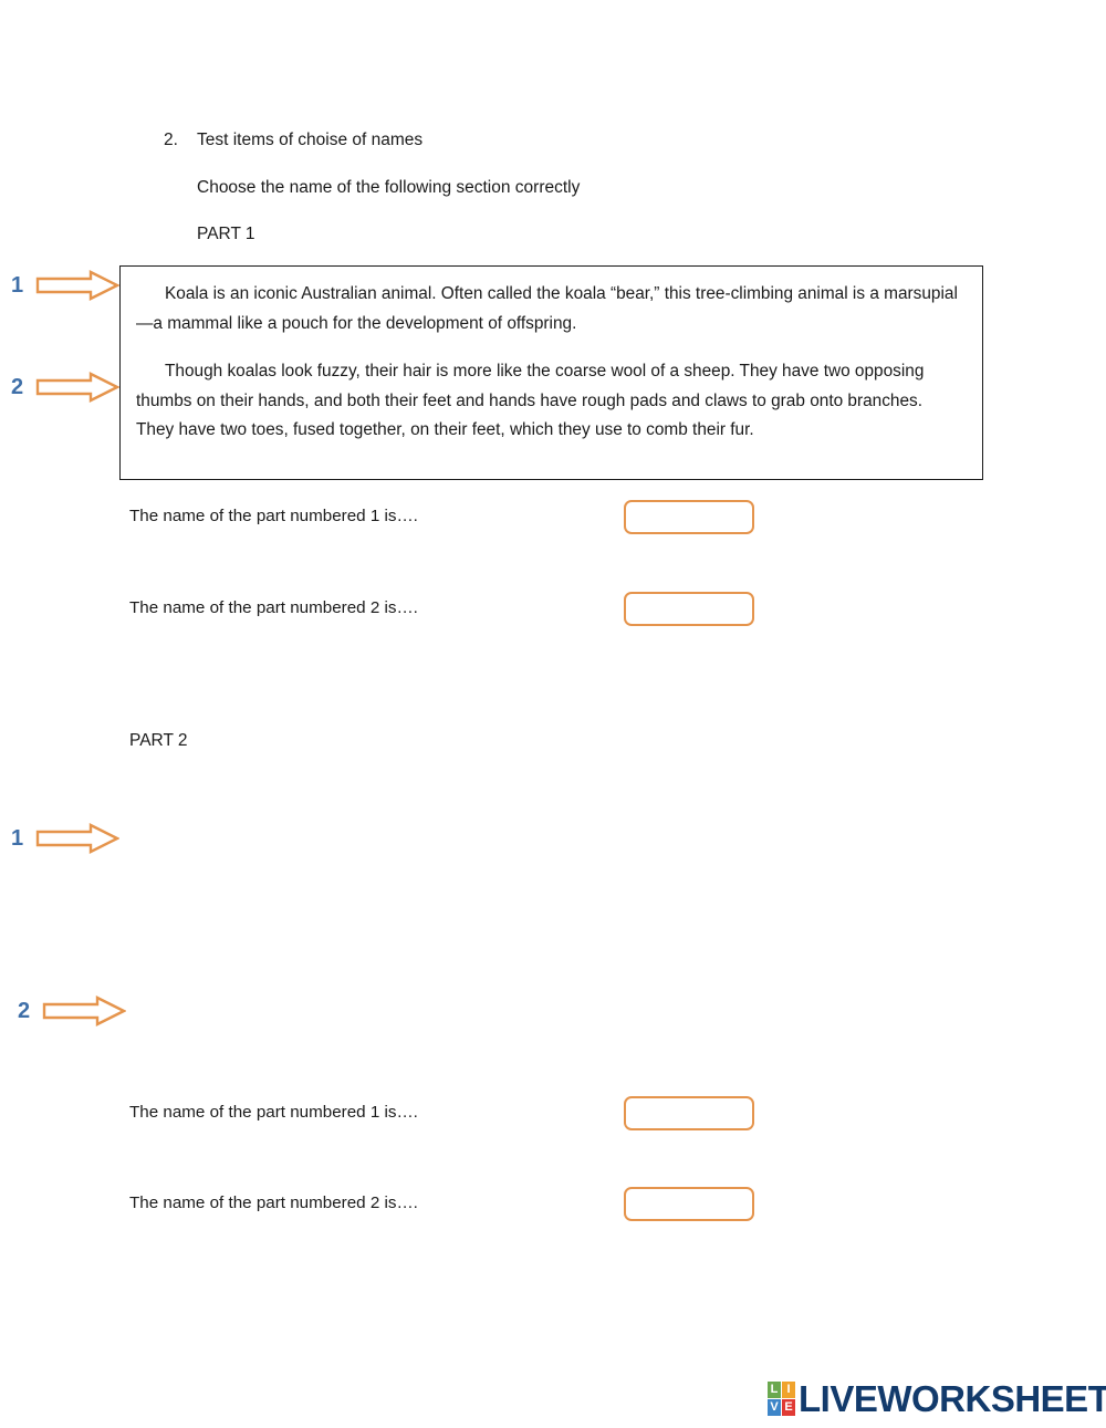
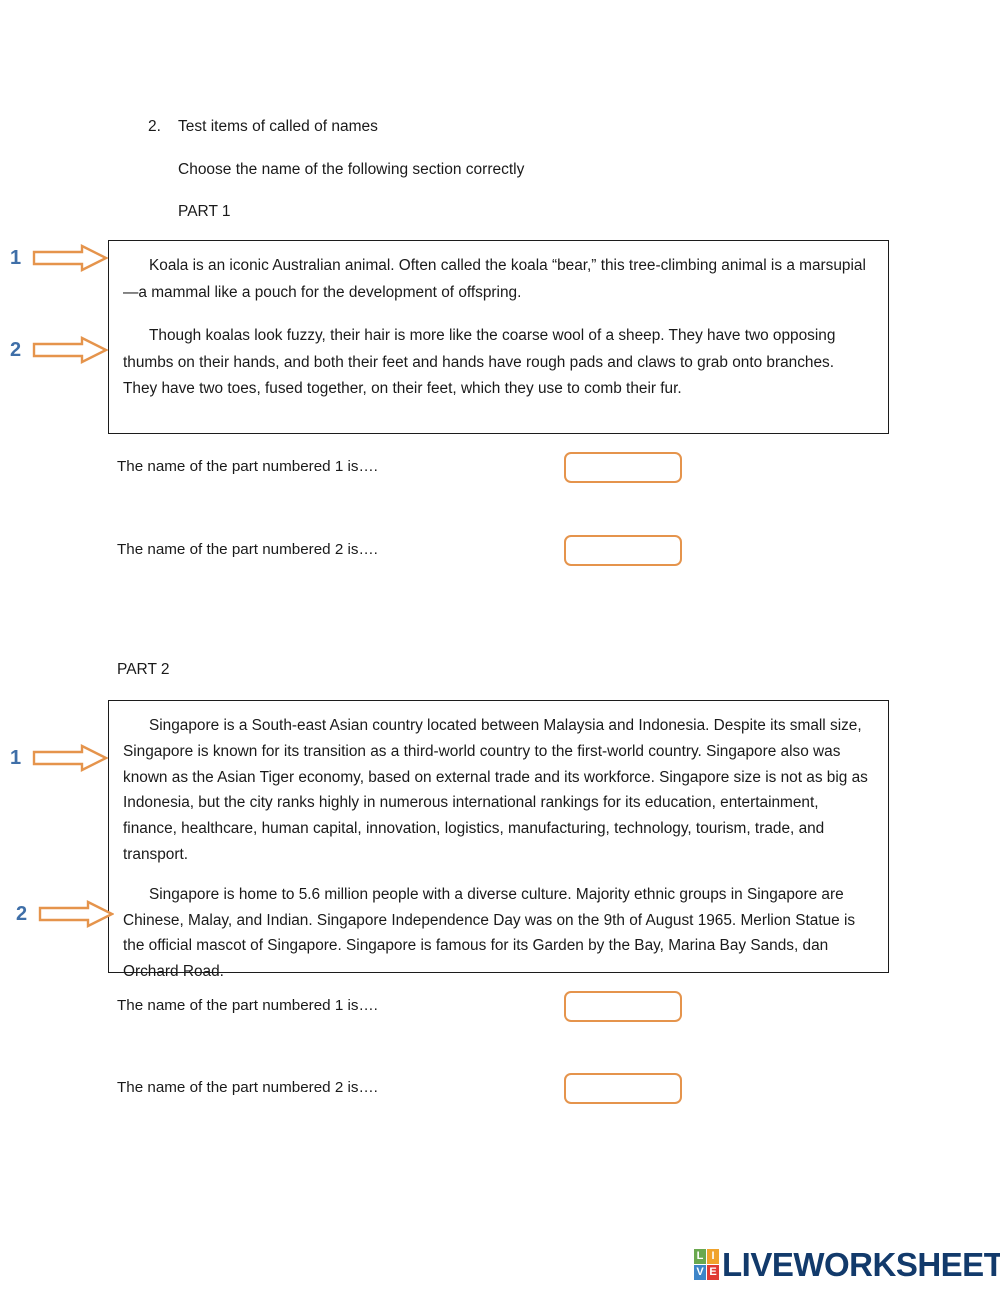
  2.
- Test items of choise of names
+ Test items of called of names
  Choose the name of the following section correctly
  PART 1
  Koala is an iconic Australian animal. Often called the koala “bear,” this tree-climbing animal is a marsupial—a mammal like a pouch for the development of offspring.
  Though koalas look fuzzy, their hair is more like the coarse wool of a sheep. They have two opposing thumbs on their hands, and both their feet and hands have rough pads and claws to grab onto branches. They have two toes, fused together, on their feet, which they use to comb their fur.
  1
  2
  The name of the part numbered 1 is….
  The name of the part numbered 2 is….
  PART 2
+ Singapore is a South-east Asian country located between Malaysia and Indonesia. Despite its small size, Singapore is known for its transition as a third-world country to the first-world country. Singapore also was known as the Asian Tiger economy, based on external trade and its workforce. Singapore size is not as big as Indonesia, but the city ranks highly in numerous international rankings for its education, entertainment, finance, healthcare, human capital, innovation, logistics, manufacturing, technology, tourism, trade, and transport.
+ Singapore is home to 5.6 million people with a diverse culture. Majority ethnic groups in Singapore are Chinese, Malay, and Indian. Singapore Independence Day was on the 9th of August 1965. Merlion Statue is the official mascot of Singapore. Singapore is famous for its Garden by the Bay, Marina Bay Sands, dan Orchard Road.
  1
  2
  The name of the part numbered 1 is….
  The name of the part numbered 2 is….
  L
  I
  V
  E
  LIVEWORKSHEET
